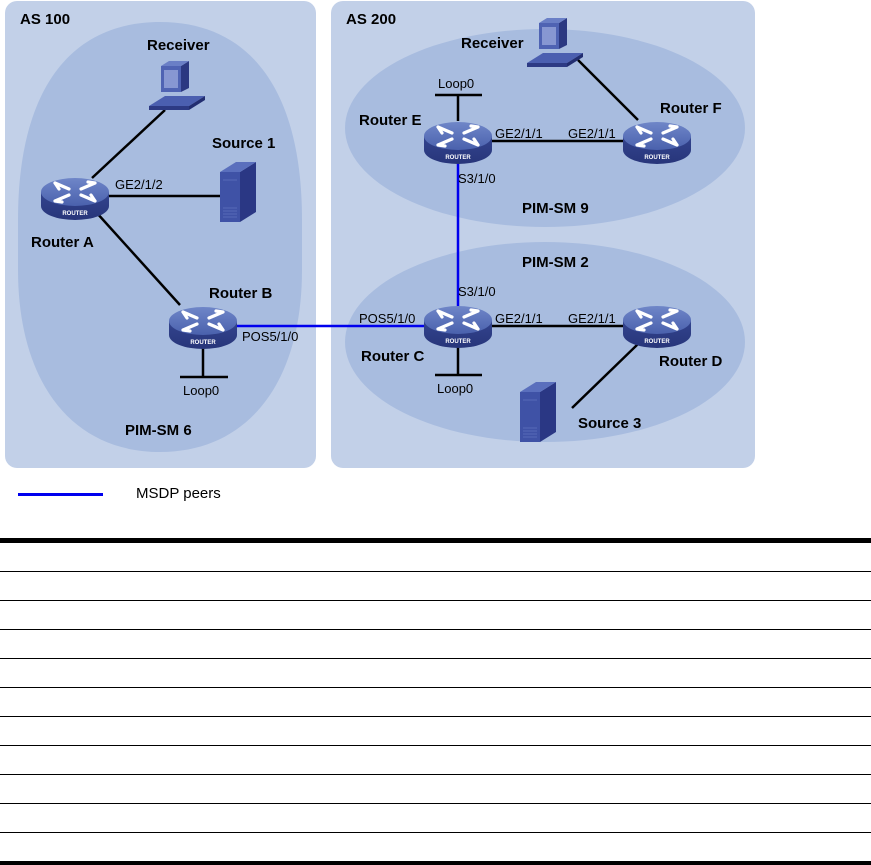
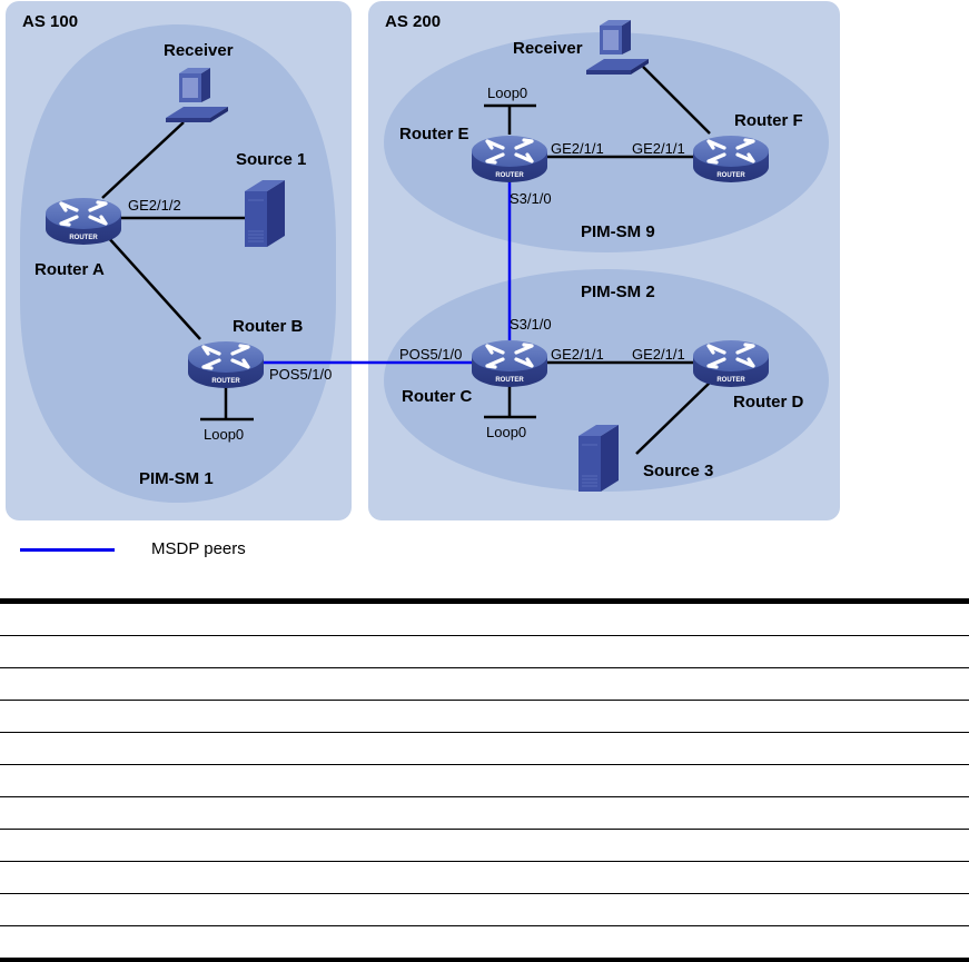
  AS 100
  AS 200
- PIM-SM 6
+ PIM-SM 1
  PIM-SM 2
  PIM-SM 9
  Receiver
  Receiver
  Source 1
  Source 3
  Router A
  Router B
  Router C
  Router D
  Router E
  Router F
  GE2/1/2
  POS5/1/0
  Loop0
  POS5/1/0
  S3/1/0
  GE2/1/1
  Loop0
  GE2/1/1
  GE2/1/1
  S3/1/0
  Loop0
  GE2/1/1
  MSDP peers
